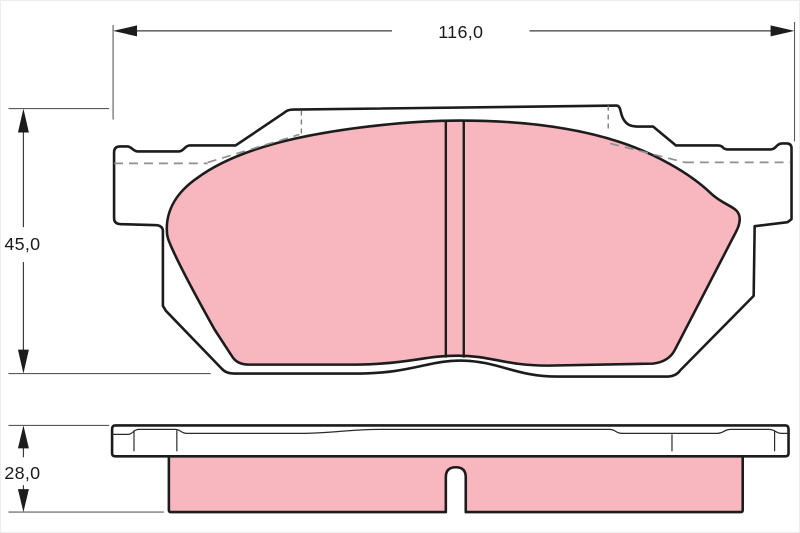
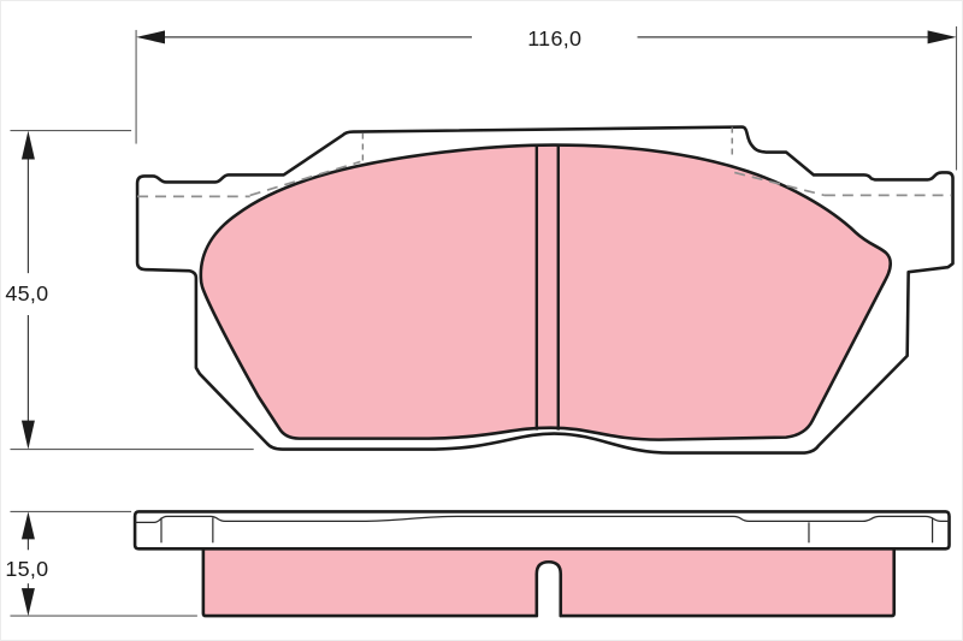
  116,0
  45,0
- 28,0
+ 15,0
